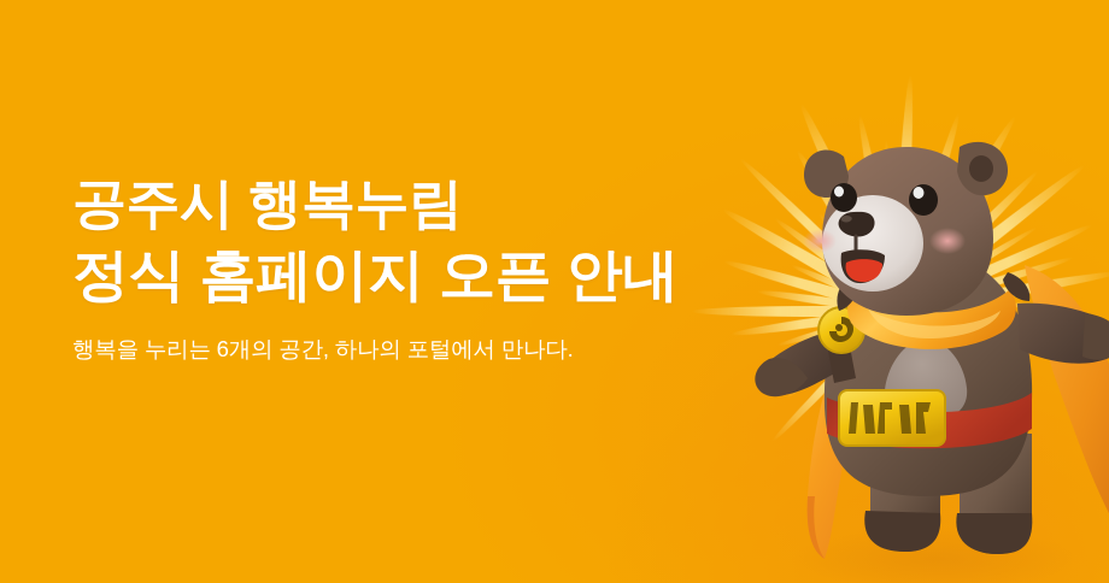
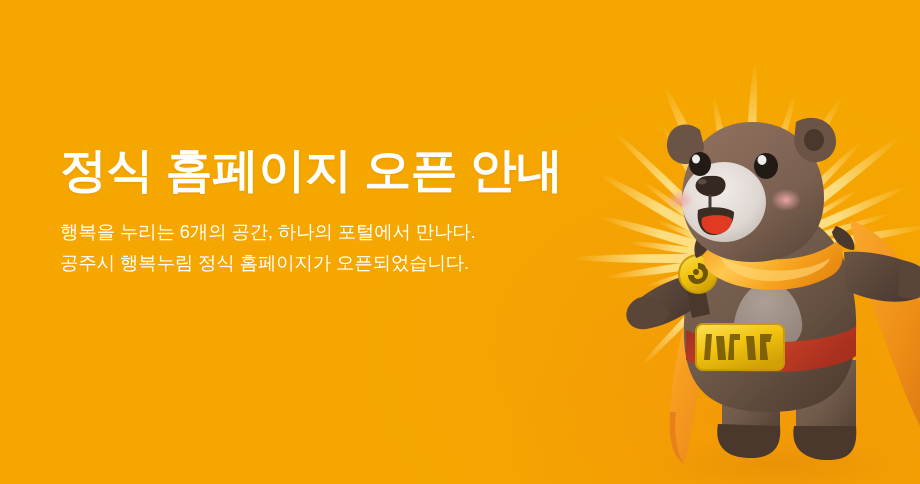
- 공주시 행복누림
  정식 홈페이지 오픈 안내
  행복을 누리는 6개의 공간, 하나의 포털에서 만나다.
+ 공주시 행복누림 정식 홈페이지가 오픈되었습니다.
